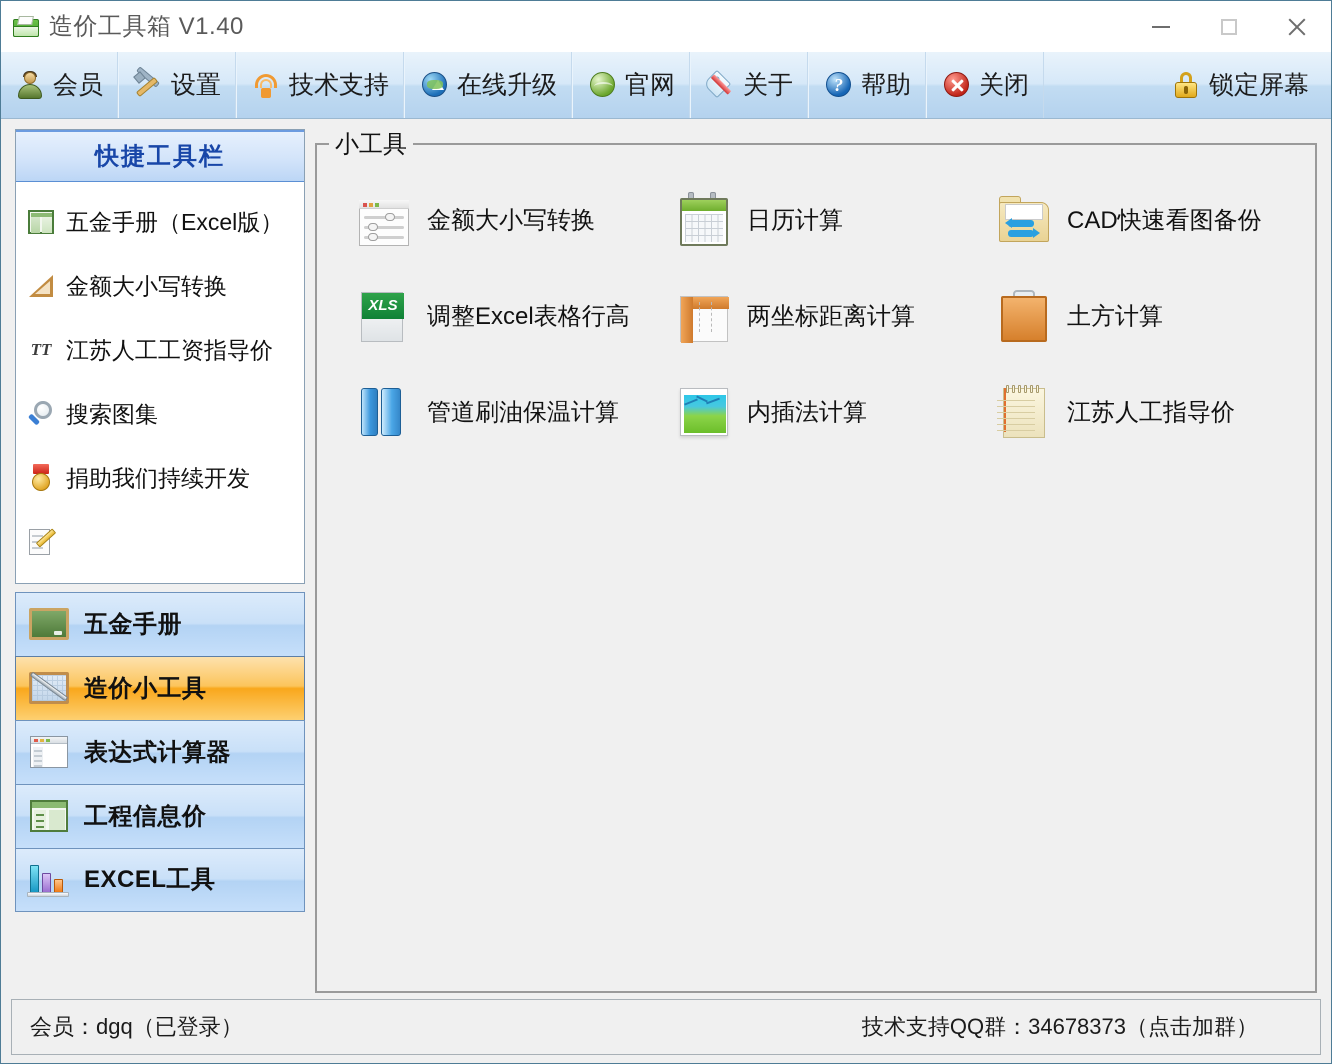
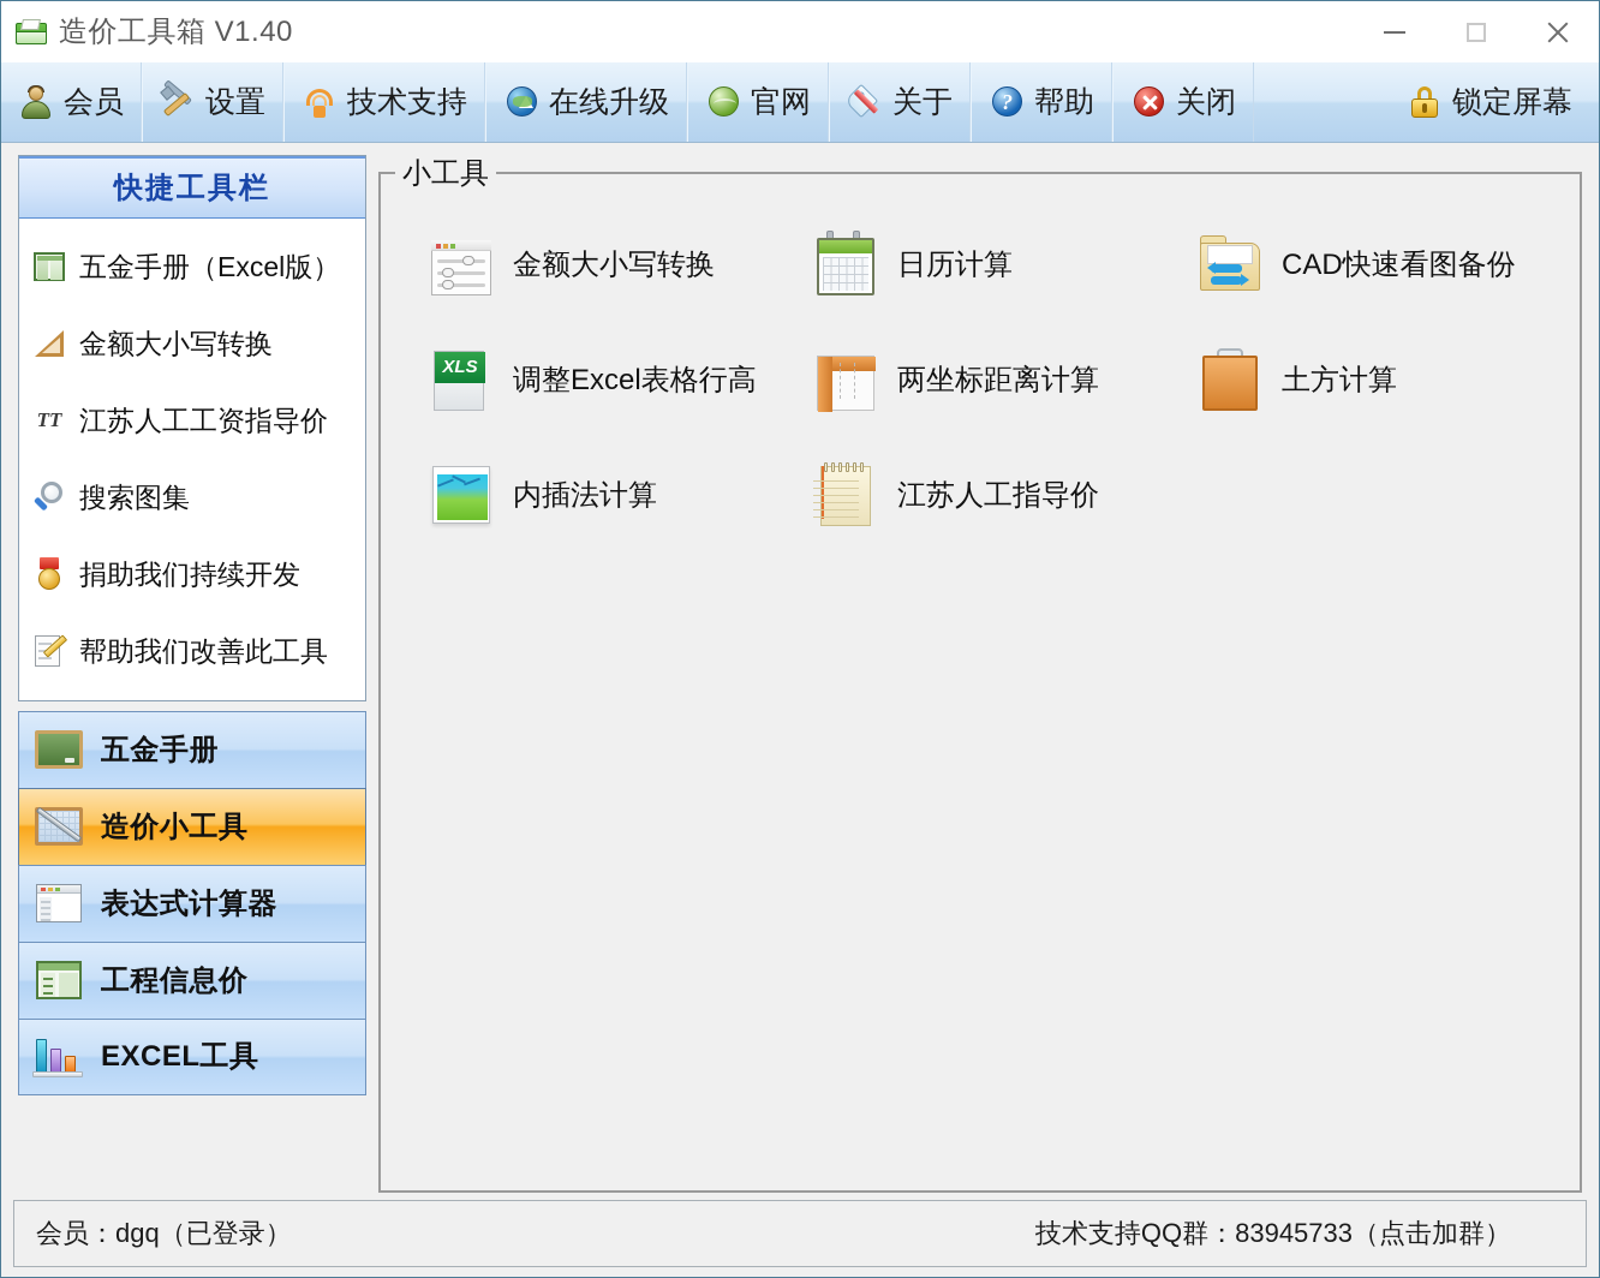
  造价工具箱 V1.40
  会员
  设置
  技术支持
  在线升级
  官网
  关于
  ?
  帮助
  关闭
  锁定屏幕
  快捷工具栏
  五金手册（Excel版）
  金额大小写转换
  TT
  江苏人工工资指导价
  搜索图集
  捐助我们持续开发
+ 帮助我们改善此工具
  五金手册
  造价小工具
  表达式计算器
  工程信息价
  EXCEL工具
  小工具
  金额大小写转换
  日历计算
  CAD快速看图备份
  XLS
  调整Excel表格行高
  两坐标距离计算
  土方计算
- 管道刷油保温计算
  内插法计算
  江苏人工指导价
  会员：dgq（已登录）
- 技术支持QQ群：34678373（点击加群）
+ 技术支持QQ群：83945733（点击加群）
